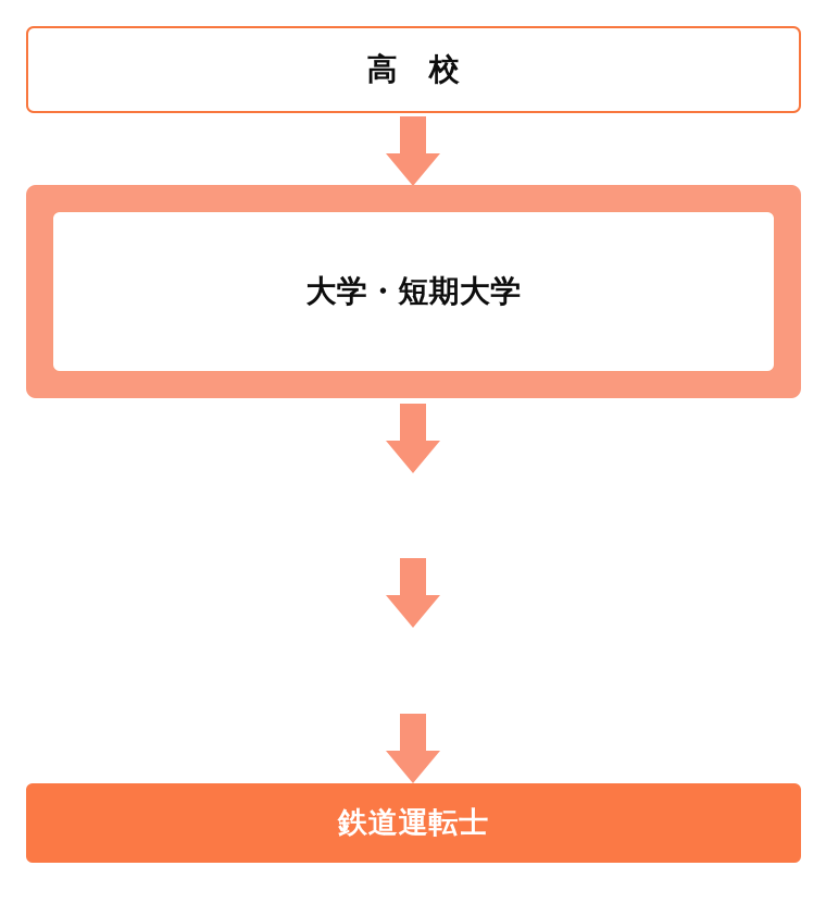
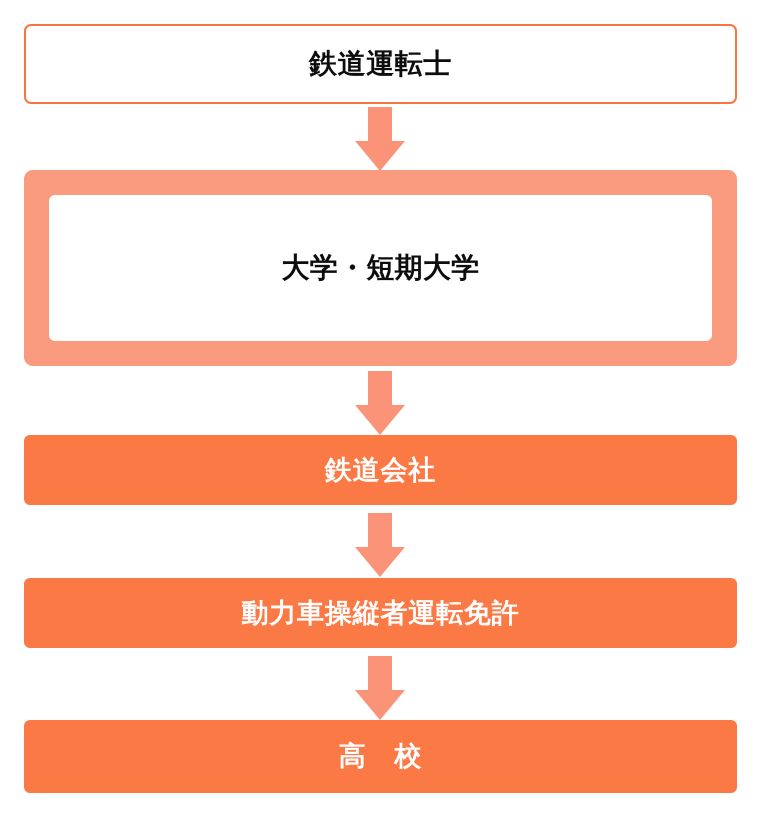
- 高 校
+ 鉄道運転士
  大学・短期大学
+ 鉄道会社
+ 動力車操縦者運転免許
- 鉄道運転士
+ 高 校
